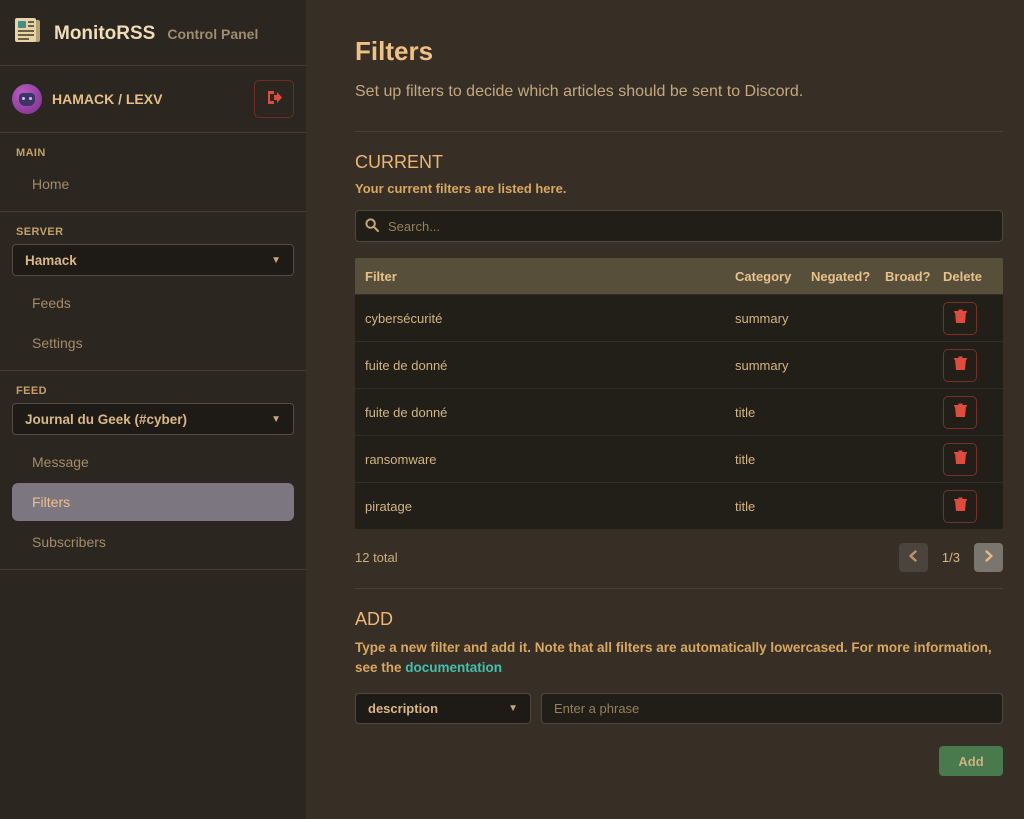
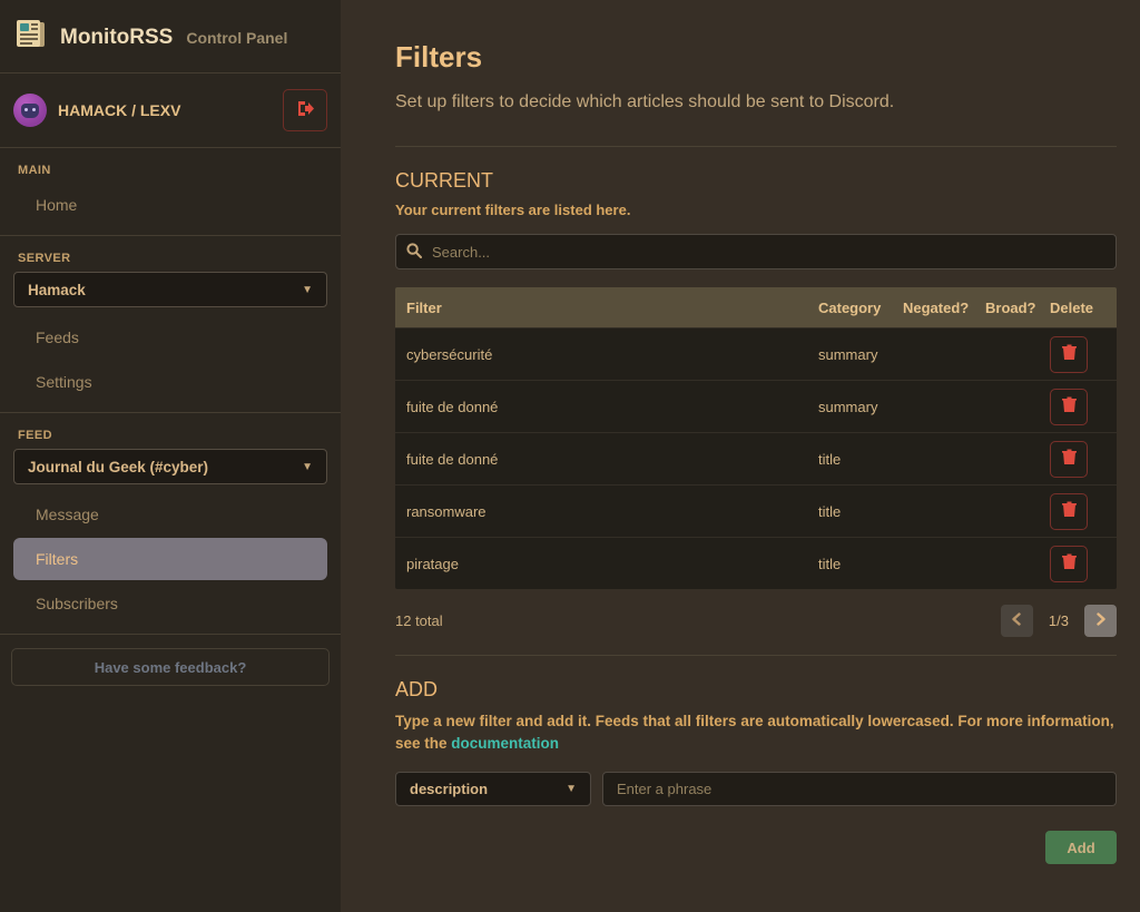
  MonitoRSS
  Control Panel
  HAMACK / LEXV
  MAIN
  Home
  SERVER
  Hamack
  ▼
  Feeds
  Settings
  FEED
  Journal du Geek (#cyber)
  ▼
  Message
  Filters
  Subscribers
+ Have some feedback?
  Filters
  Set up filters to decide which articles should be sent to Discord.
  CURRENT
  Your current filters are listed here.
  Search...
  Filter
  Category
  Negated?
  Broad?
  Delete
  cybersécurité
  summary
  fuite de donné
  summary
  fuite de donné
  title
  ransomware
  title
  piratage
  title
  12 total
  1/3
  ADD
- Type a new filter and add it. Note that all filters are automatically lowercased. For more information, see the documentation
+ Type a new filter and add it. Feeds that all filters are automatically lowercased. For more information, see the documentation
  description
  ▼
  Enter a phrase
  Add
